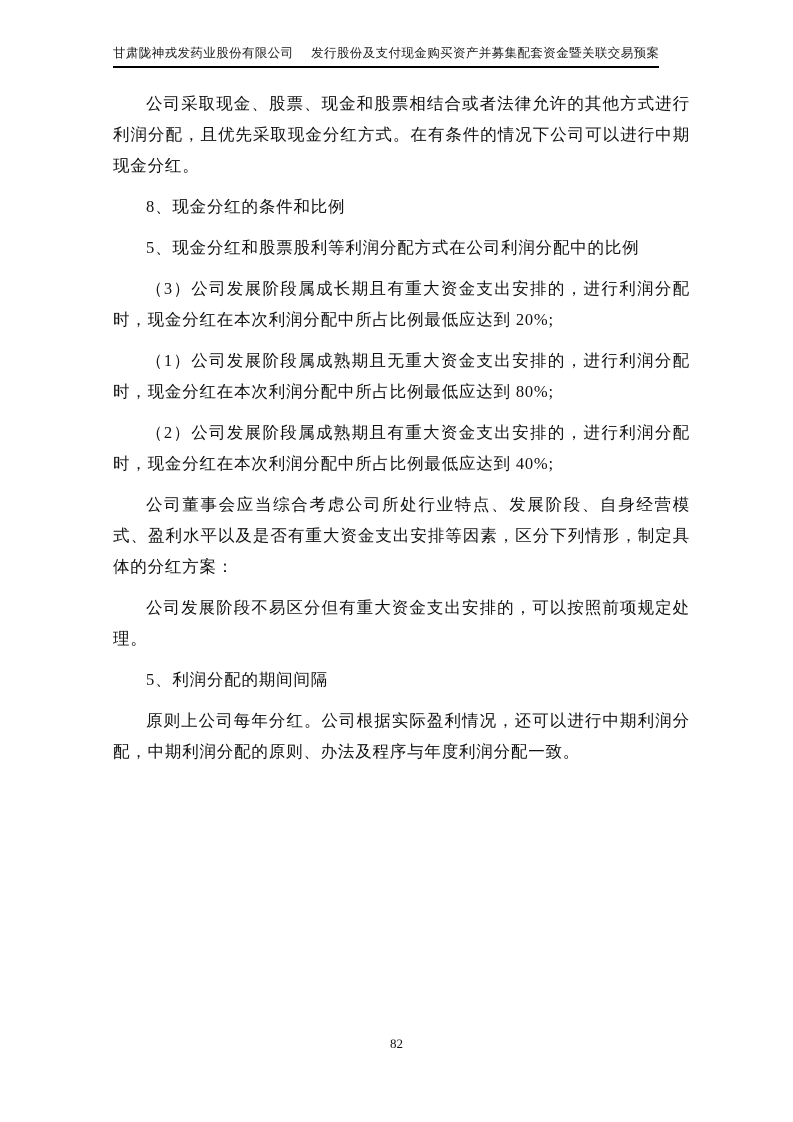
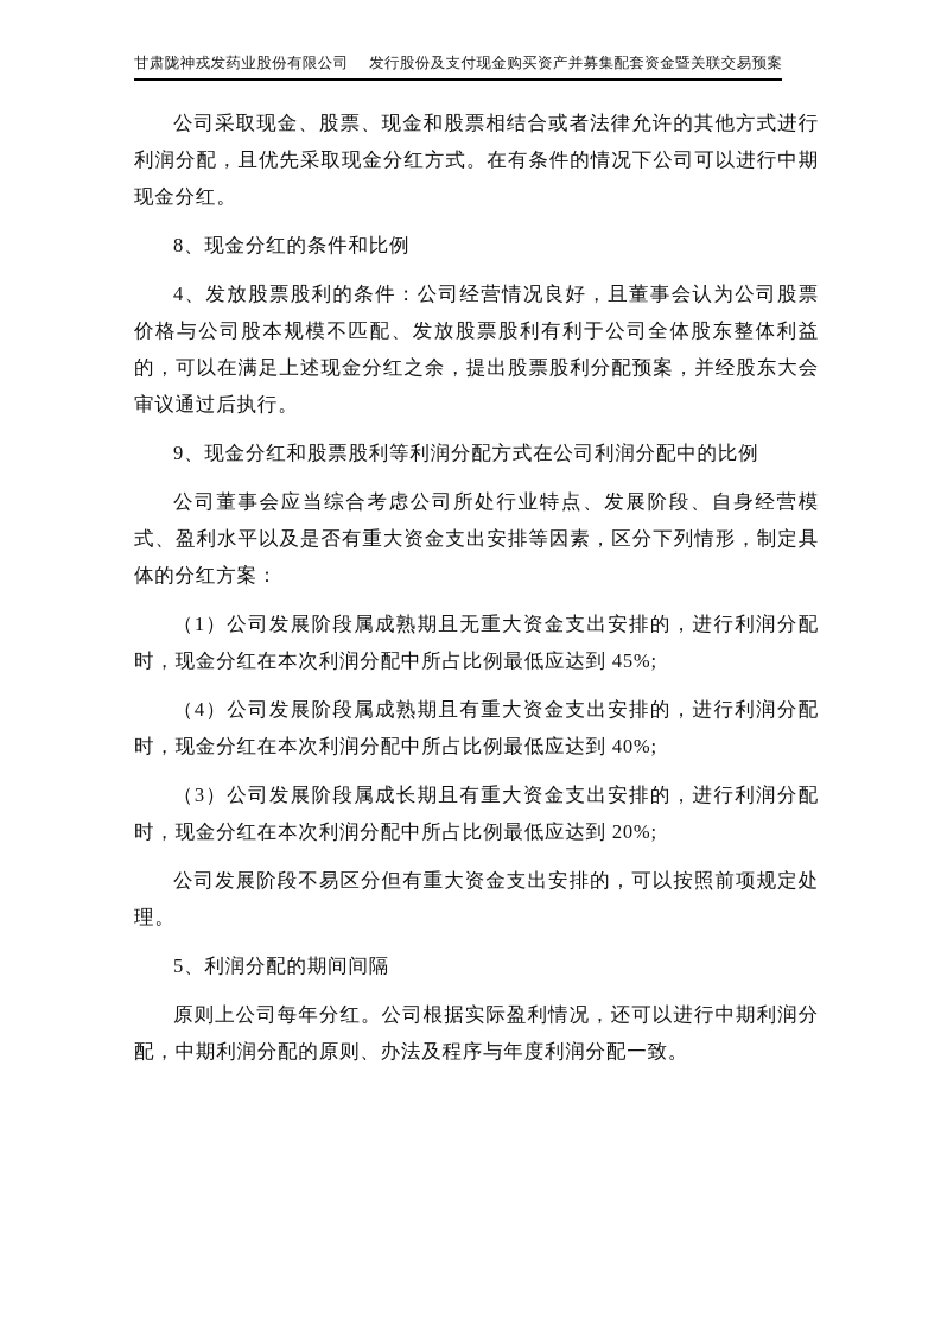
  甘肃陇神戎发药业股份有限公司 发行股份及支付现金购买资产并募集配套资金暨关联交易预案
  公司采取现金、股票、现金和股票相结合或者法律允许的其他方式进行利润分配，且优先采取现金分红方式。在有条件的情况下公司可以进行中期现金分红。
  8、现金分红的条件和比例
+ 4、发放股票股利的条件：公司经营情况良好，且董事会认为公司股票价格与公司股本规模不匹配、发放股票股利有利于公司全体股东整体利益的，可以在满足上述现金分红之余，提出股票股利分配预案，并经股东大会审议通过后执行。
- 5、现金分红和股票股利等利润分配方式在公司利润分配中的比例
+ 9、现金分红和股票股利等利润分配方式在公司利润分配中的比例
- （3）公司发展阶段属成长期且有重大资金支出安排的，进行利润分配时，现金分红在本次利润分配中所占比例最低应达到 20%;
+ 公司董事会应当综合考虑公司所处行业特点、发展阶段、自身经营模式、盈利水平以及是否有重大资金支出安排等因素，区分下列情形，制定具体的分红方案：
- （1）公司发展阶段属成熟期且无重大资金支出安排的，进行利润分配时，现金分红在本次利润分配中所占比例最低应达到 80%;
+ （1）公司发展阶段属成熟期且无重大资金支出安排的，进行利润分配时，现金分红在本次利润分配中所占比例最低应达到 45%;
- （2）公司发展阶段属成熟期且有重大资金支出安排的，进行利润分配时，现金分红在本次利润分配中所占比例最低应达到 40%;
+ （4）公司发展阶段属成熟期且有重大资金支出安排的，进行利润分配时，现金分红在本次利润分配中所占比例最低应达到 40%;
- 公司董事会应当综合考虑公司所处行业特点、发展阶段、自身经营模式、盈利水平以及是否有重大资金支出安排等因素，区分下列情形，制定具体的分红方案：
+ （3）公司发展阶段属成长期且有重大资金支出安排的，进行利润分配时，现金分红在本次利润分配中所占比例最低应达到 20%;
  公司发展阶段不易区分但有重大资金支出安排的，可以按照前项规定处理。
  5、利润分配的期间间隔
  原则上公司每年分红。公司根据实际盈利情况，还可以进行中期利润分配，中期利润分配的原则、办法及程序与年度利润分配一致。
- 82
